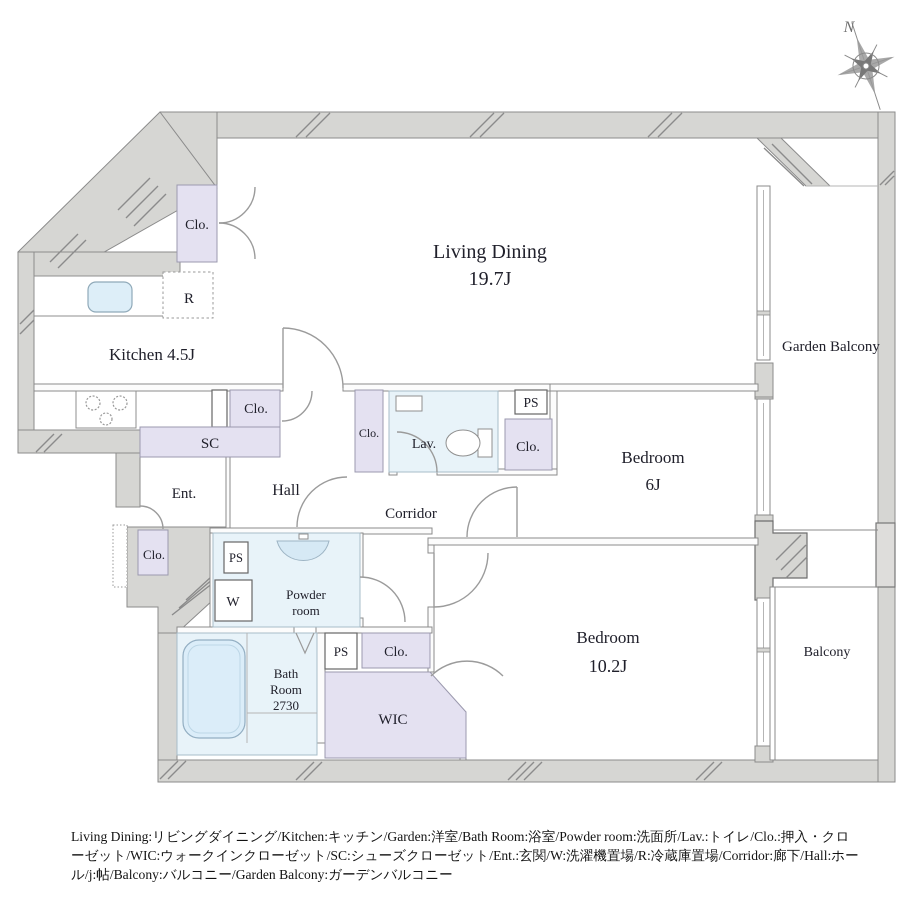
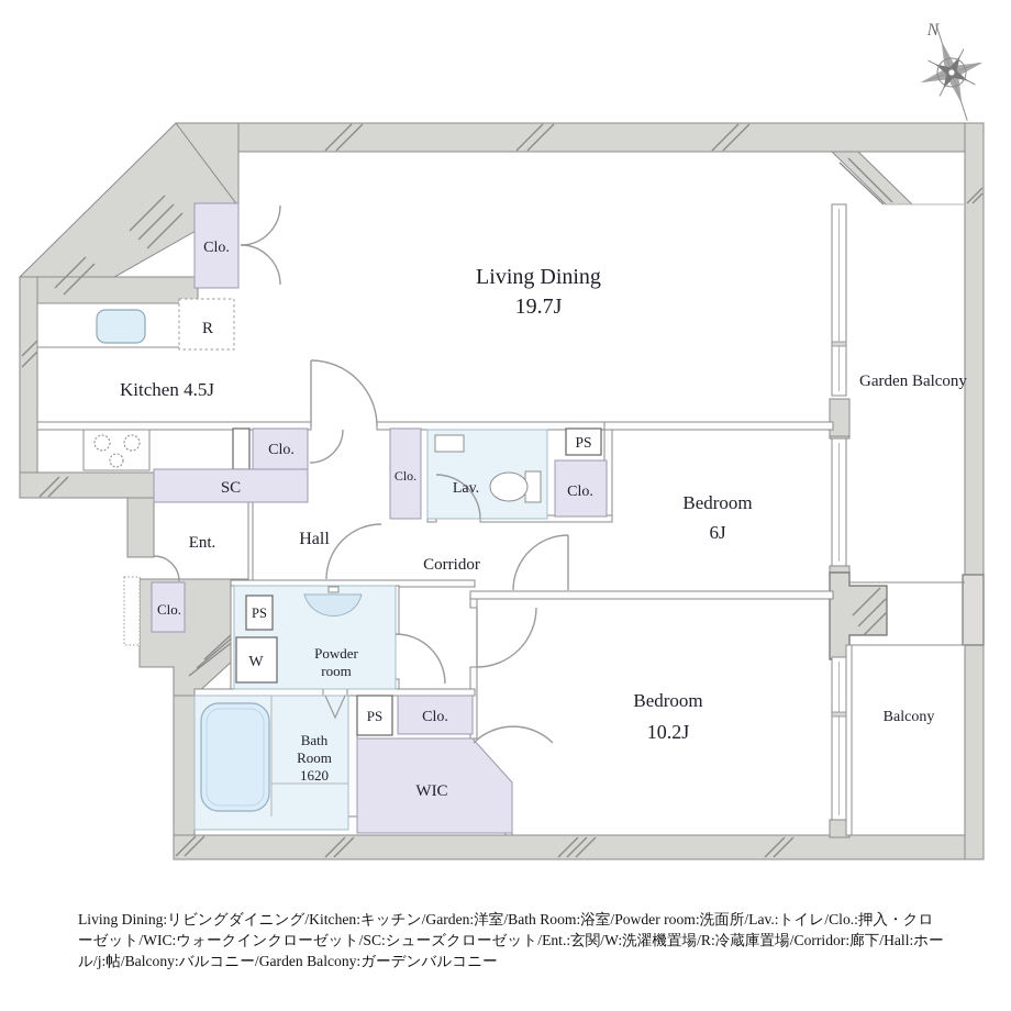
  Living Dining
  19.7J
  Garden Balcony
  Kitchen 4.5J
  Clo.
  R
  Clo.
  SC
  Ent.
  Hall
  Clo.
  Lav.
  PS
  Clo.
  Corridor
  Bedroom
  6J
  Clo.
  PS
  W
  Powder
  room
  Bath
  Room
- 2730
+ 1620
  PS
  Clo.
  WIC
  Bedroom
  10.2J
  Balcony
  N
  Living Dining:リビングダイニング/Kitchen:キッチン/Garden:洋室/Bath Room:浴室/Powder room:洗面所/Lav.:トイレ/Clo.:押入・クローゼット/WIC:ウォークインクローゼット/SC:シューズクローゼット/Ent.:玄関/W:洗濯機置場/R:冷蔵庫置場/Corridor:廊下/Hall:ホール/j:帖/Balcony:バルコニー/Garden Balcony:ガーデンバルコニー
